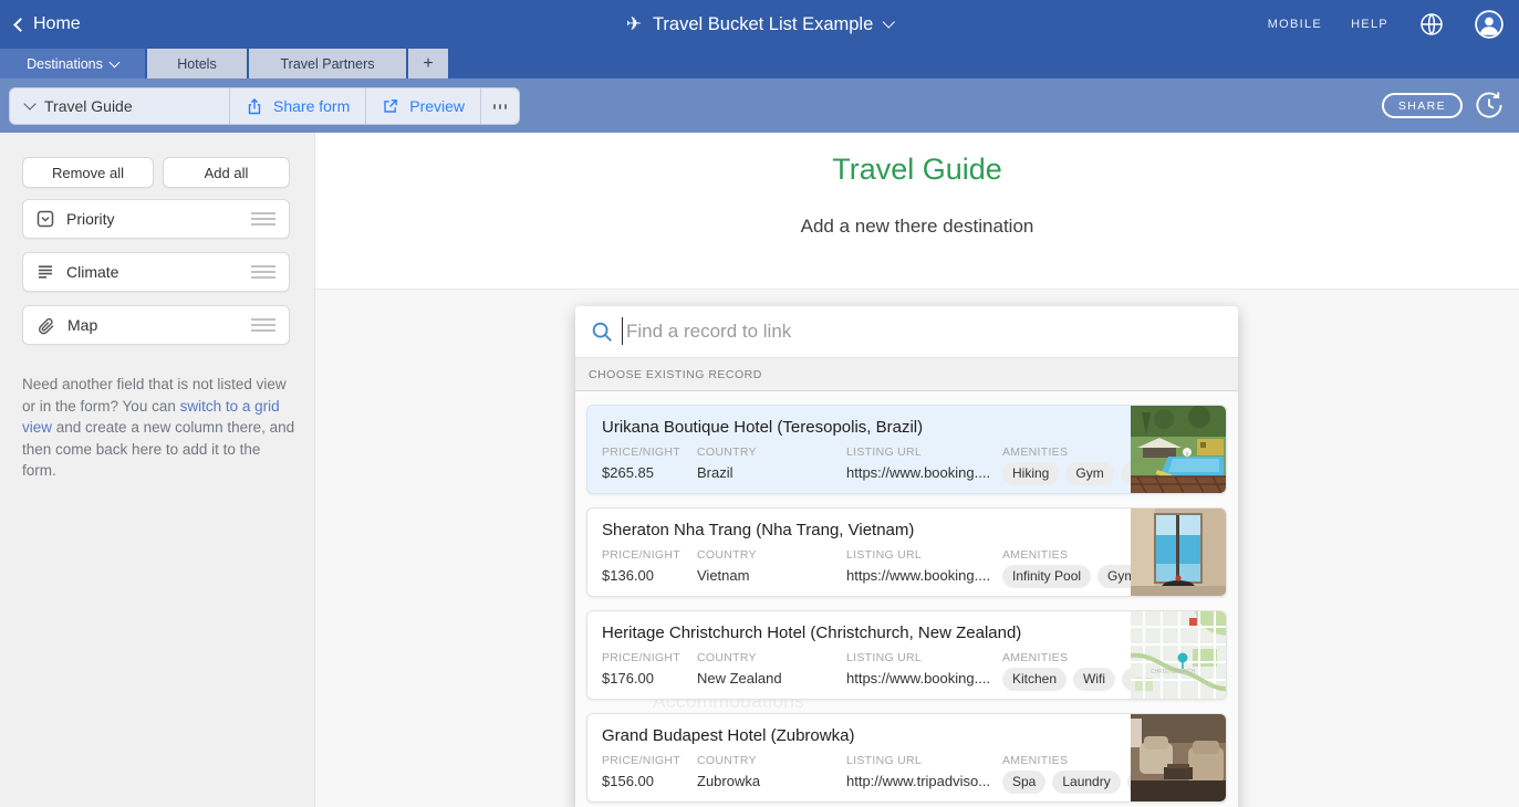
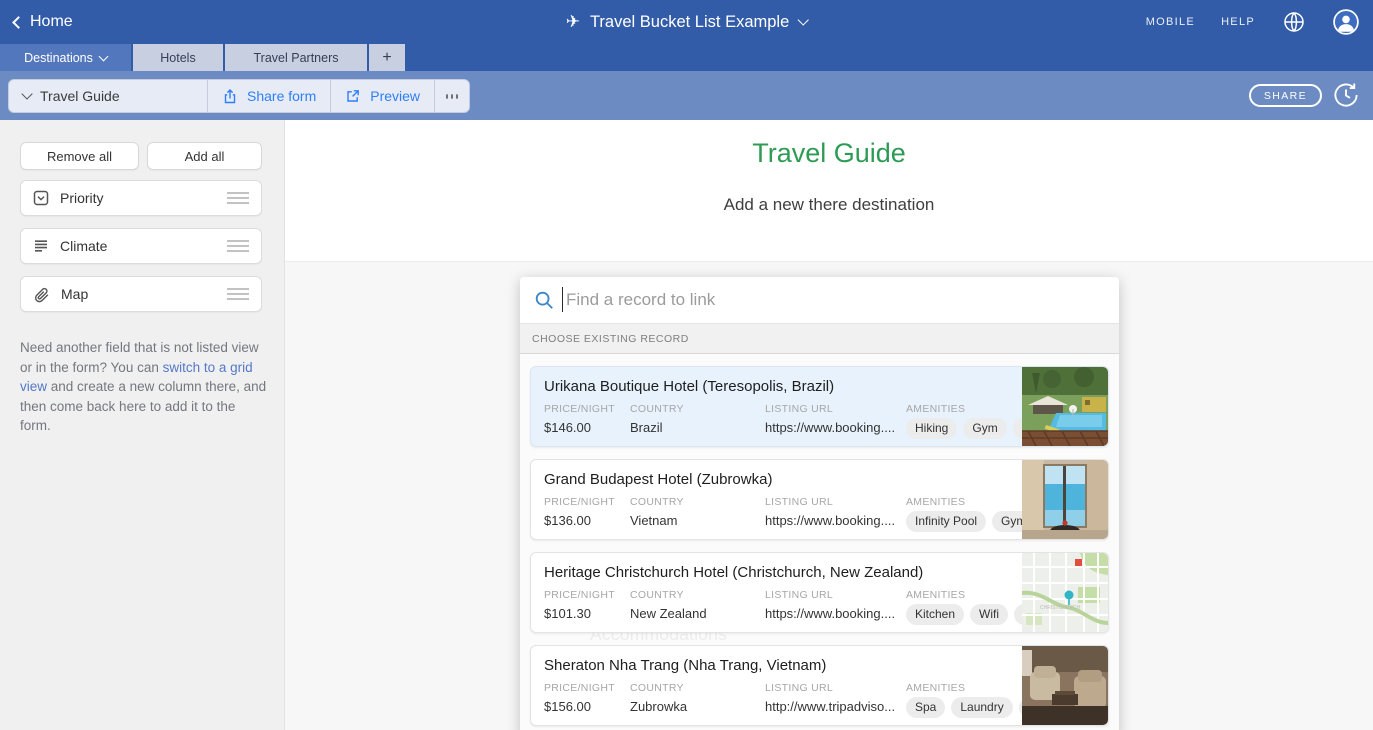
  Home
  ✈
  Travel Bucket List Example
  MOBILE
  HELP
  Destinations
  Hotels
  Travel Partners
  +
  Travel Guide
  Share form
  Preview
  SHARE
  Remove all
  Add all
  Priority
  Climate
  Map
  Need another field that is not listed view or in the form? You can switch to a grid view and create a new column there, and then come back here to add it to the form.
  Travel Guide
  Add a new there destination
  Accommodations
  Find a record to link
  CHOOSE EXISTING RECORD
  Urikana Boutique Hotel (Teresopolis, Brazil)
  PRICE/NIGHT
- $265.85
+ $146.00
  COUNTRY
  Brazil
  LISTING URL
  https://www.booking....
  AMENITIES
  Hiking Gym
- Sheraton Nha Trang (Nha Trang, Vietnam)
+ Grand Budapest Hotel (Zubrowka)
  PRICE/NIGHT
  $136.00
  COUNTRY
  Vietnam
  LISTING URL
  https://www.booking....
  AMENITIES
  Infinity Pool Gym
  Heritage Christchurch Hotel (Christchurch, New Zealand)
  PRICE/NIGHT
- $176.00
+ $101.30
  COUNTRY
  New Zealand
  LISTING URL
  https://www.booking....
  AMENITIES
  Kitchen Wifi
- Grand Budapest Hotel (Zubrowka)
+ Sheraton Nha Trang (Nha Trang, Vietnam)
  PRICE/NIGHT
  $156.00
  COUNTRY
  Zubrowka
  LISTING URL
  http://www.tripadviso...
  AMENITIES
  Spa Laundry
